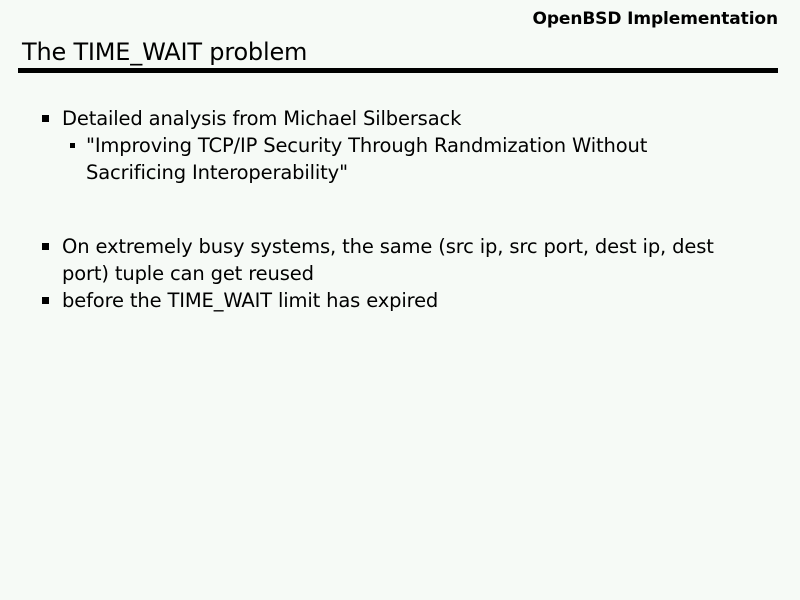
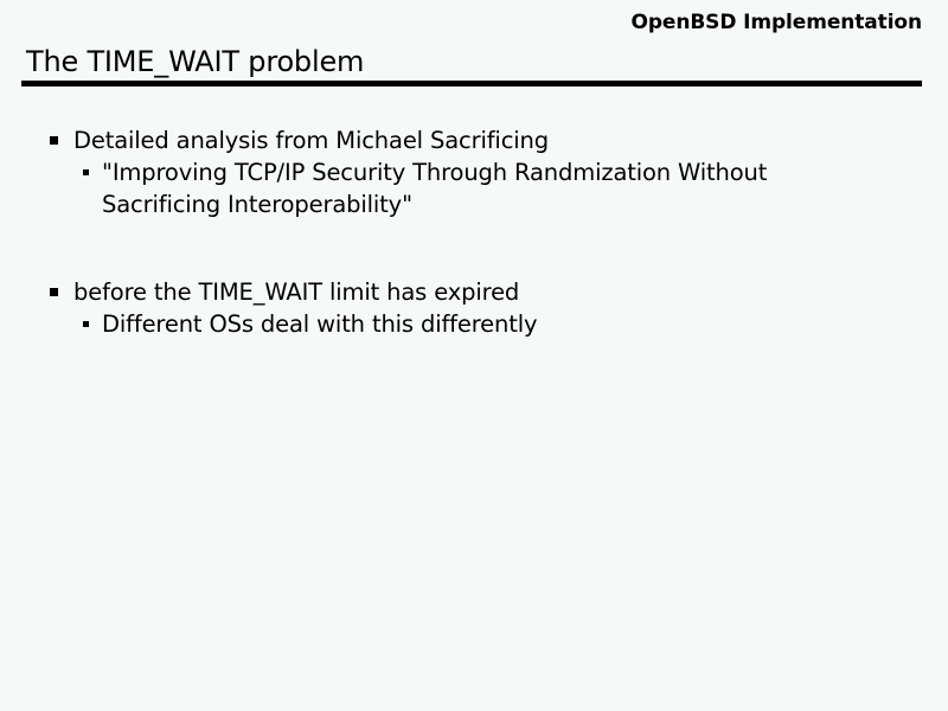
  OpenBSD Implementation
  The TIME_WAIT problem
- Detailed analysis from Michael Silbersack
+ Detailed analysis from Michael Sacrificing
  "Improving TCP/IP Security Through Randmization Without Sacrificing Interoperability"
- On extremely busy systems, the same (src ip, src port, dest ip, dest port) tuple can get reused
  before the TIME_WAIT limit has expired
+ Different OSs deal with this differently
